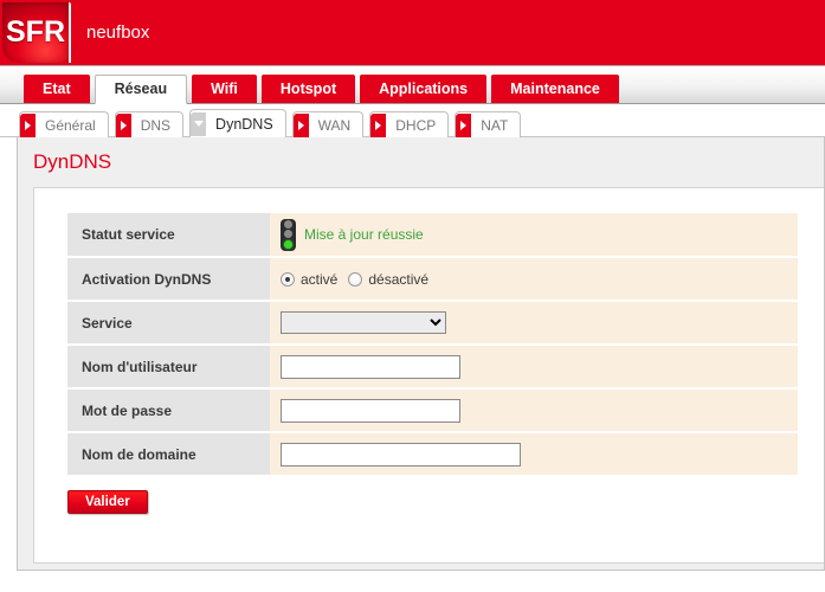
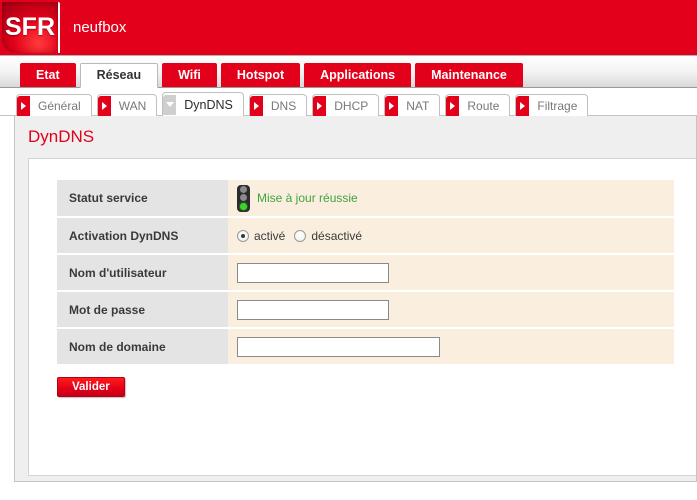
  SFR
  neufbox
  Etat
  Réseau
  Wifi
  Hotspot
  Applications
  Maintenance
  Général
- DNS
+ WAN
  DynDNS
- WAN
+ DNS
  DHCP
  NAT
+ Route
+ Filtrage
  DynDNS
  Statut service	Mise à jour réussie
  Activation DynDNS	activé désactivé
- Service
  Nom d'utilisateur
  Mot de passe
  Nom de domaine
  Valider
